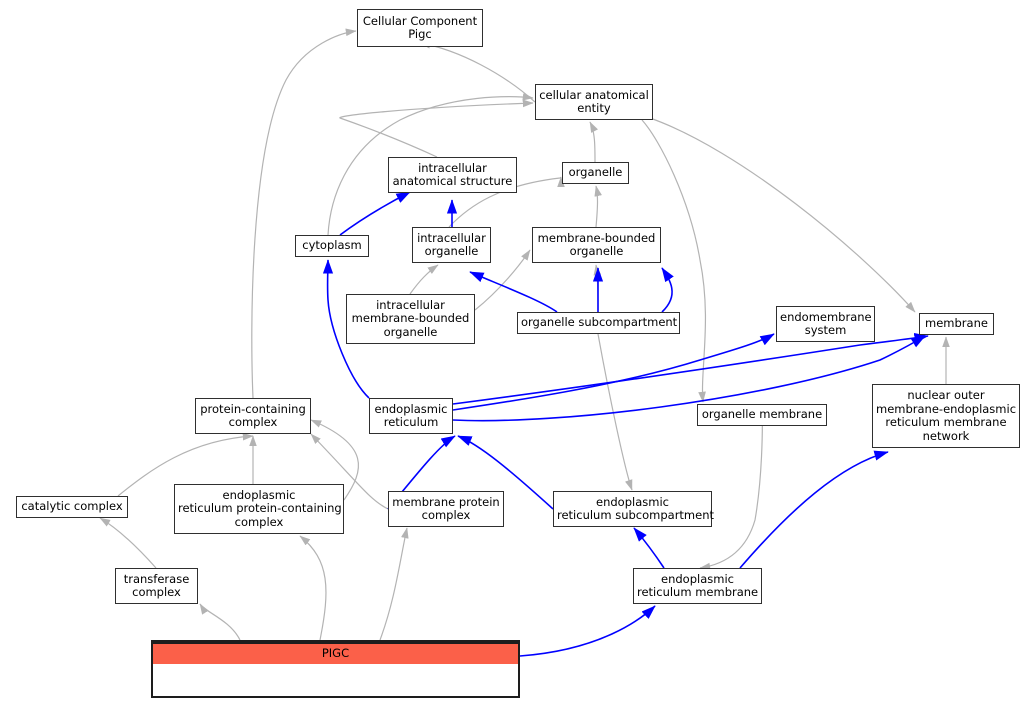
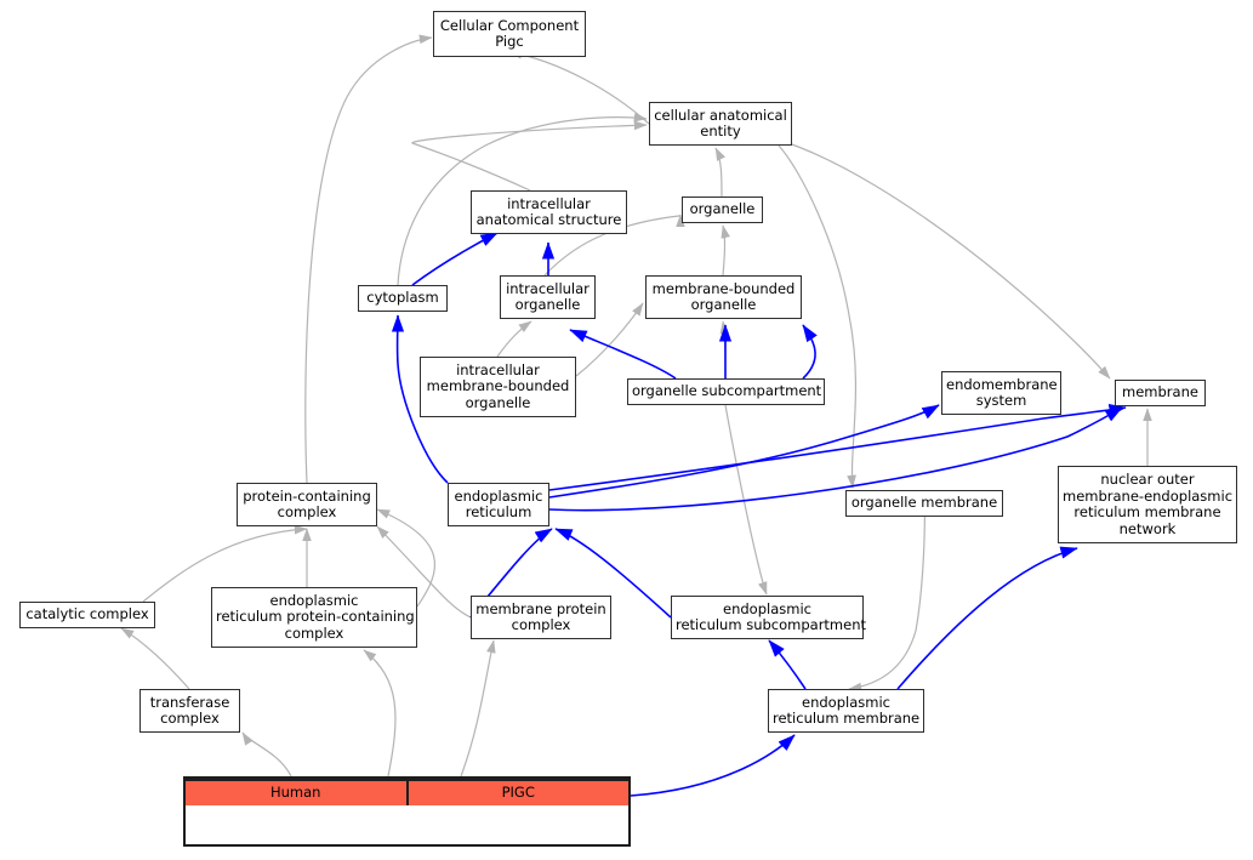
  Cellular Component
  Pigc
  cellular anatomical
  entity
  intracellular
  anatomical structure
  organelle
  cytoplasm
  intracellular
  organelle
  membrane-bounded
  organelle
  intracellular
  membrane-bounded
  organelle
  organelle subcompartment
  endomembrane
  system
  membrane
  protein-containing
  complex
  endoplasmic
  reticulum
  organelle membrane
  nuclear outer
  membrane-endoplasmic
  reticulum membrane
  network
  catalytic complex
  endoplasmic
  reticulum protein-containing
  complex
  membrane protein
  complex
  endoplasmic
  reticulum subcompartment
  transferase
  complex
  endoplasmic
  reticulum membrane
+ Human
  PIGC
